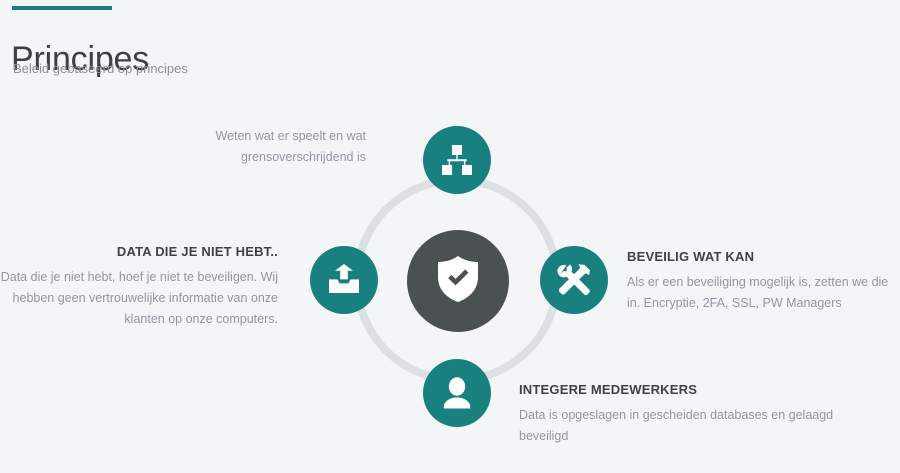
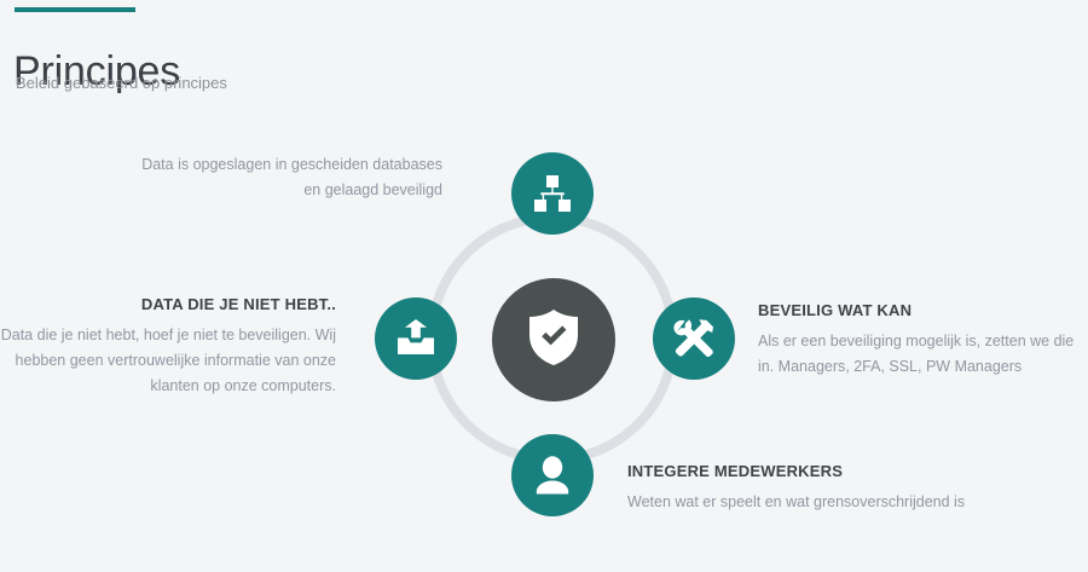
  Principes
  Beleid gebaseerd op principes
- Weten wat er speelt en wat grensoverschrijdend is
+ Data is opgeslagen in gescheiden databases en gelaagd beveiligd
  DATA DIE JE NIET HEBT..
  Data die je niet hebt, hoef je niet te beveiligen. Wij hebben geen vertrouwelijke informatie van onze klanten op onze computers.
  BEVEILIG WAT KAN
- Als er een beveiliging mogelijk is, zetten we die in. Encryptie, 2FA, SSL, PW Managers
+ Als er een beveiliging mogelijk is, zetten we die in. Managers, 2FA, SSL, PW Managers
  INTEGERE MEDEWERKERS
- Data is opgeslagen in gescheiden databases en gelaagd beveiligd
+ Weten wat er speelt en wat grensoverschrijdend is
